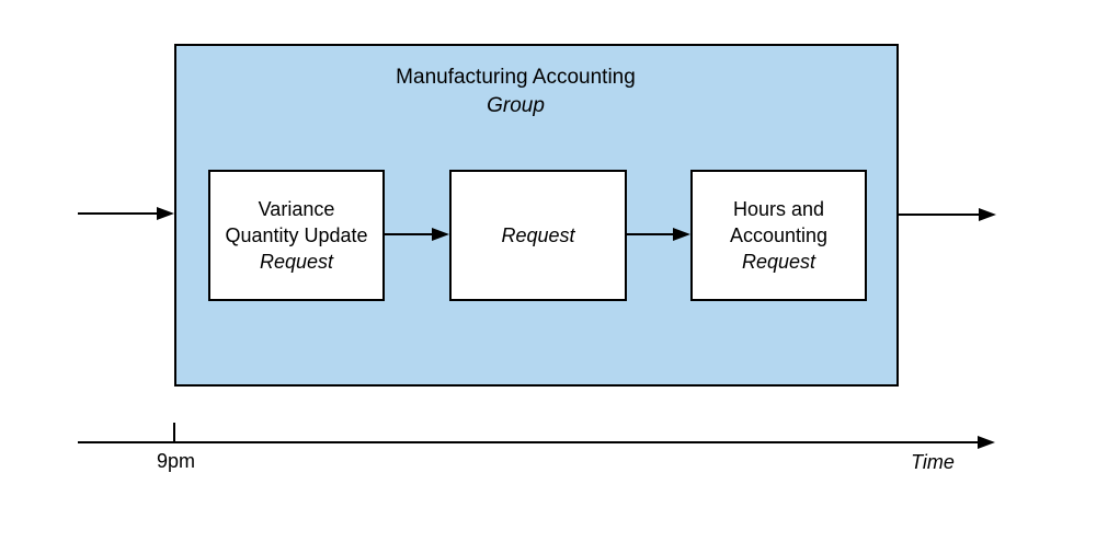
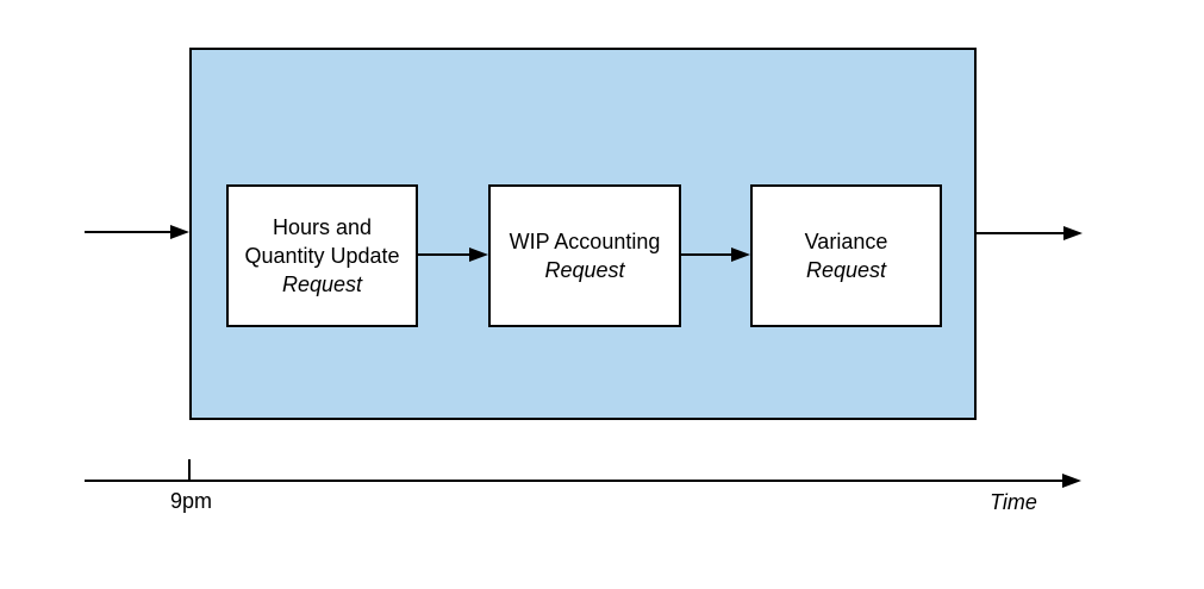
- Manufacturing Accounting
- Group
- Variance
+ Hours and
  Quantity Update
  Request
+ WIP Accounting
  Request
- Hours and
+ Variance
- Accounting
  Request
  9pm
  Time
